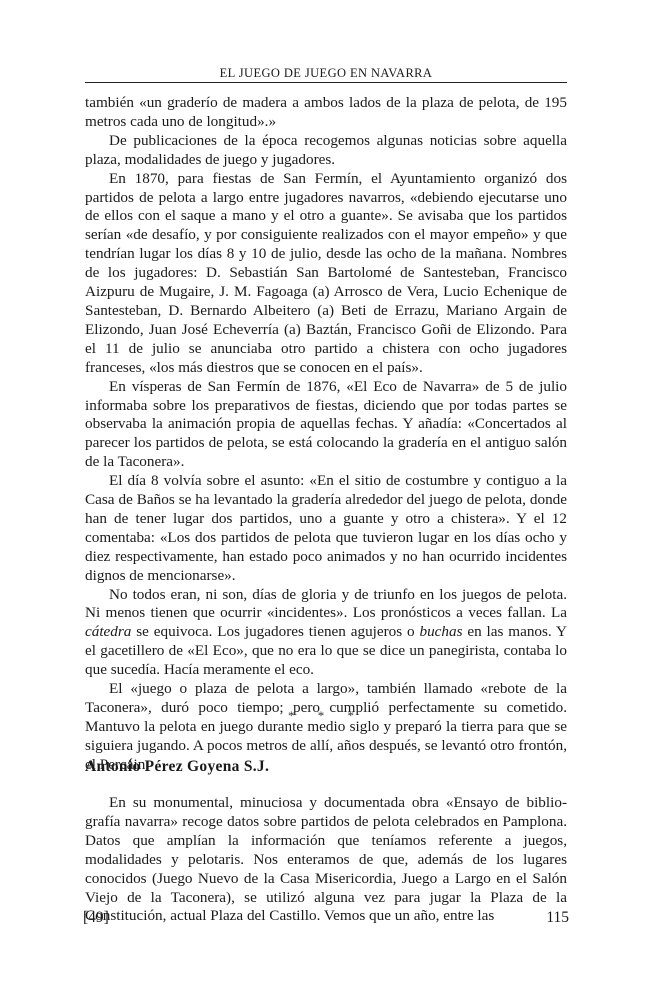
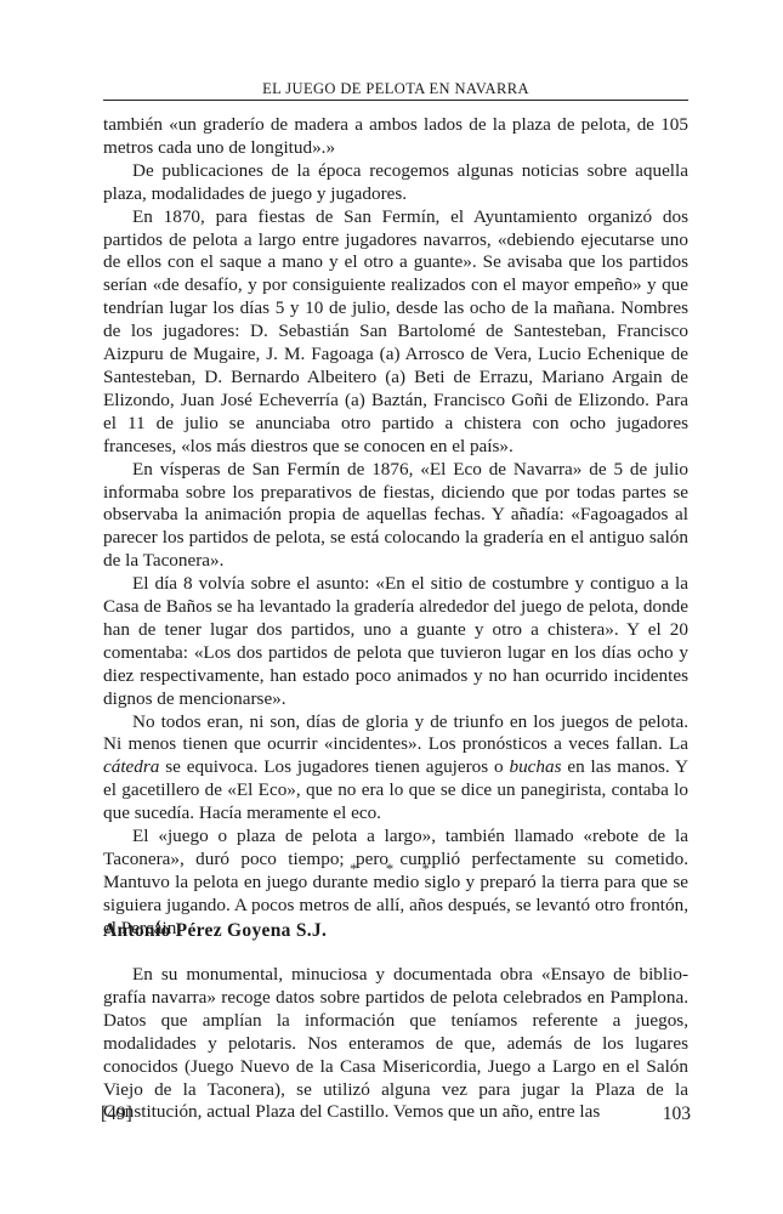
- EL JUEGO DE JUEGO EN NAVARRA
+ EL JUEGO DE PELOTA EN NAVARRA
- también «un graderío de madera a ambos lados de la plaza de pelota, de 195 metros cada uno de longitud».»
+ también «un graderío de madera a ambos lados de la plaza de pelota, de 105 metros cada uno de longitud».»
  De publicaciones de la época recogemos algunas noticias sobre aquella plaza, modalidades de juego y jugadores.
- En 1870, para fiestas de San Fermín, el Ayuntamiento organizó dos partidos de pelota a largo entre jugadores navarros, «debiendo ejecutarse uno de ellos con el saque a mano y el otro a guante». Se avisaba que los partidos serían «de desafío, y por consiguiente realizados con el mayor empeño» y que tendrían lugar los días 8 y 10 de julio, desde las ocho de la mañana. Nombres de los jugadores: D. Sebastián San Bartolomé de Santesteban, Francisco Aizpuru de Mugaire, J. M. Fagoaga (a) Arrosco de Vera, Lucio Echenique de Santesteban, D. Bernardo Albeitero (a) Beti de Errazu, Mariano Argain de Elizondo, Juan José Echeverría (a) Baztán, Francisco Goñi de Elizondo. Para el 11 de julio se anunciaba otro partido a chistera con ocho jugadores franceses, «los más diestros que se conocen en el país».
+ En 1870, para fiestas de San Fermín, el Ayuntamiento organizó dos partidos de pelota a largo entre jugadores navarros, «debiendo ejecutarse uno de ellos con el saque a mano y el otro a guante». Se avisaba que los partidos serían «de desafío, y por consiguiente realizados con el mayor empeño» y que tendrían lugar los días 5 y 10 de julio, desde las ocho de la mañana. Nombres de los jugadores: D. Sebastián San Bartolomé de Santesteban, Francisco Aizpuru de Mugaire, J. M. Fagoaga (a) Arrosco de Vera, Lucio Echenique de Santesteban, D. Bernardo Albeitero (a) Beti de Errazu, Mariano Argain de Elizondo, Juan José Echeverría (a) Baztán, Francisco Goñi de Elizondo. Para el 11 de julio se anunciaba otro partido a chistera con ocho jugadores franceses, «los más diestros que se conocen en el país».
- En vísperas de San Fermín de 1876, «El Eco de Navarra» de 5 de julio informaba sobre los preparativos de fiestas, diciendo que por todas partes se observaba la animación propia de aquellas fechas. Y añadía: «Concerta­dos al parecer los partidos de pelota, se está colocando la gradería en el antiguo salón de la Taconera».
+ En vísperas de San Fermín de 1876, «El Eco de Navarra» de 5 de julio informaba sobre los preparativos de fiestas, diciendo que por todas partes se observaba la animación propia de aquellas fechas. Y añadía: «Fagoaga­dos al parecer los partidos de pelota, se está colocando la gradería en el antiguo salón de la Taconera».
- El día 8 volvía sobre el asunto: «En el sitio de costumbre y contiguo a la Casa de Baños se ha levantado la gradería alrededor del juego de pelota, donde han de tener lugar dos partidos, uno a guante y otro a chistera». Y el 12 comentaba: «Los dos partidos de pelota que tuvieron lugar en los días ocho y diez respectivamente, han estado poco animados y no han ocurrido incidentes dignos de mencionarse».
+ El día 8 volvía sobre el asunto: «En el sitio de costumbre y contiguo a la Casa de Baños se ha levantado la gradería alrededor del juego de pelota, donde han de tener lugar dos partidos, uno a guante y otro a chistera». Y el 20 comentaba: «Los dos partidos de pelota que tuvieron lugar en los días ocho y diez respectivamente, han estado poco animados y no han ocurrido incidentes dignos de mencionarse».
  No todos eran, ni son, días de gloria y de triunfo en los juegos de pelota. Ni menos tienen que ocurrir «incidentes». Los pronósticos a veces fallan. La cátedra se equivoca. Los jugadores tienen agujeros o buchas en las manos. Y el gacetillero de «El Eco», que no era lo que se dice un panegirista, contaba lo que sucedía. Hacía meramente el eco.
  El «juego o plaza de pelota a largo», también llamado «rebote de la Taconera», duró poco tiempo; pero cumplió perfectamente su cometido. Mantuvo la pelota en juego durante medio siglo y preparó la tierra para que se siguiera jugando. A pocos metros de allí, años después, se levantó otro frontón, el Percáin.
  * * *
  Antonio Pérez Goyena S.J.
  En su monumental, minuciosa y documentada obra «Ensayo de biblio­grafía navarra» recoge datos sobre partidos de pelota celebrados en Pam­plona. Datos que amplían la información que teníamos referente a juegos, modalidades y pelotaris. Nos enteramos de que, además de los lugares conocidos (Juego Nuevo de la Casa Misericordia, Juego a Largo en el Salón Viejo de la Taconera), se utilizó alguna vez para jugar la Plaza de la Constitución, actual Plaza del Castillo. Vemos que un año, entre las
  [49]
- 115
+ 103
